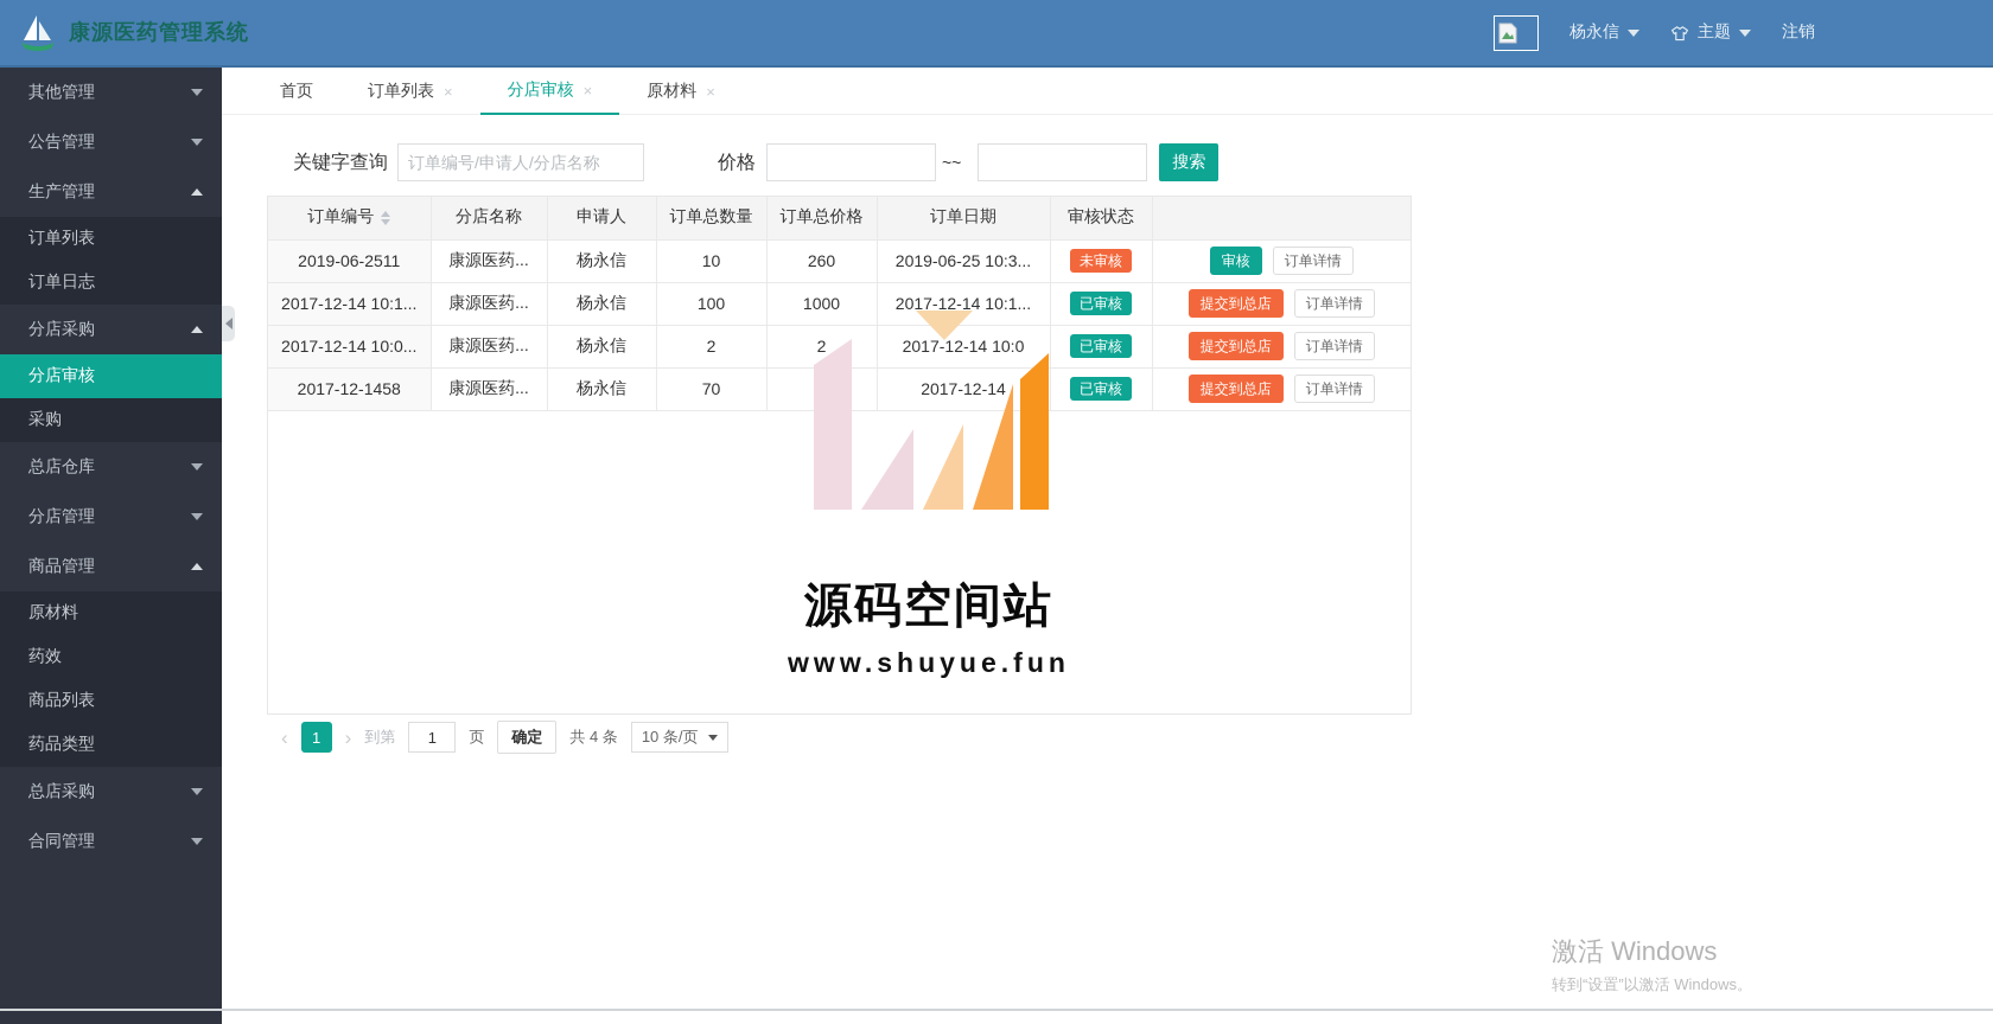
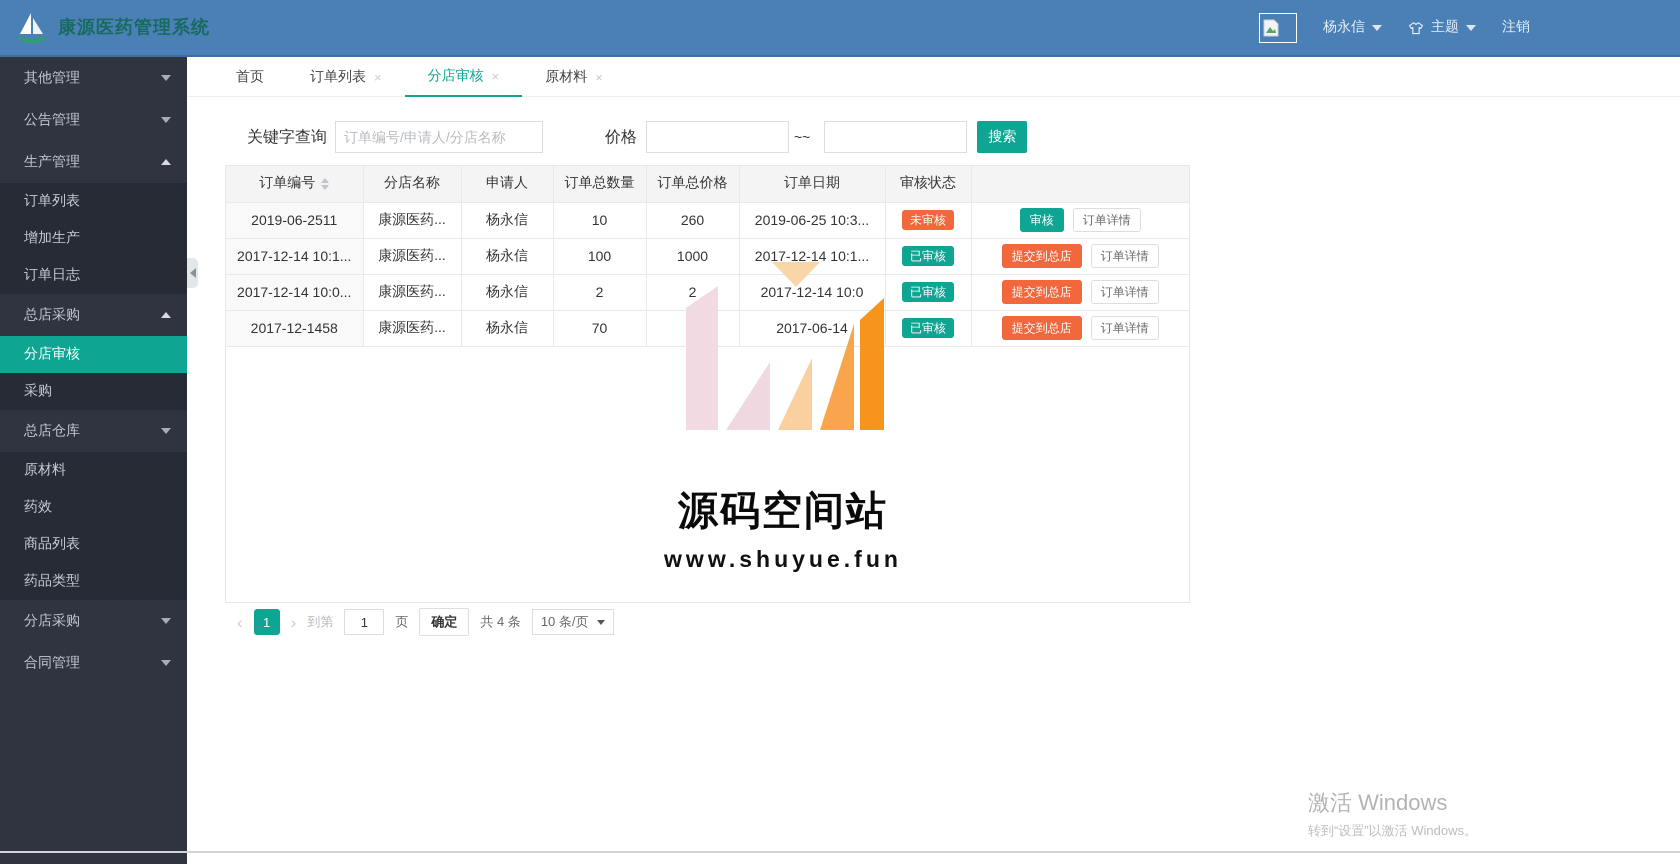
  康源医药管理系统
  杨永信
  主题
  注销
  其他管理
  公告管理
  生产管理
  订单列表
+ 增加生产
  订单日志
- 分店采购
+ 总店采购
  分店审核
  采购
  总店仓库
- 分店管理
- 商品管理
  原材料
  药效
  商品列表
  药品类型
- 总店采购
+ 分店采购
  合同管理
  首页
  订单列表
  ×
  分店审核
  ×
  原材料
  ×
  关键字查询
  订单编号/申请人/分店名称
  价格
  ~~
  搜索
  订单编号	分店名称	申请人	订单总数量	订单总价格	订单日期	审核状态
  2019-06-2511	康源医药...	杨永信	10	260	2019-06-25 10:3...	未审核	审核 订单详情
  2017-12-14 10:1...	康源医药...	杨永信	100	1000	2017-12-14 10:1...	已审核	提交到总店 订单详情
  2017-12-14 10:0...	康源医药...	杨永信	2	2	2017-12-14 10:0	已审核	提交到总店 订单详情
- 2017-12-1458	康源医药...	杨永信	70		2017-12-14	已审核	提交到总店 订单详情
+ 2017-12-1458	康源医药...	杨永信	70		2017-06-14	已审核	提交到总店 订单详情
  ‹
  1
  ›
  到第
  1
  页
  确定
  共 4 条
  10 条/页
  源码空间站
  www.shuyue.fun
  激活 Windows
  转到“设置”以激活 Windows。
